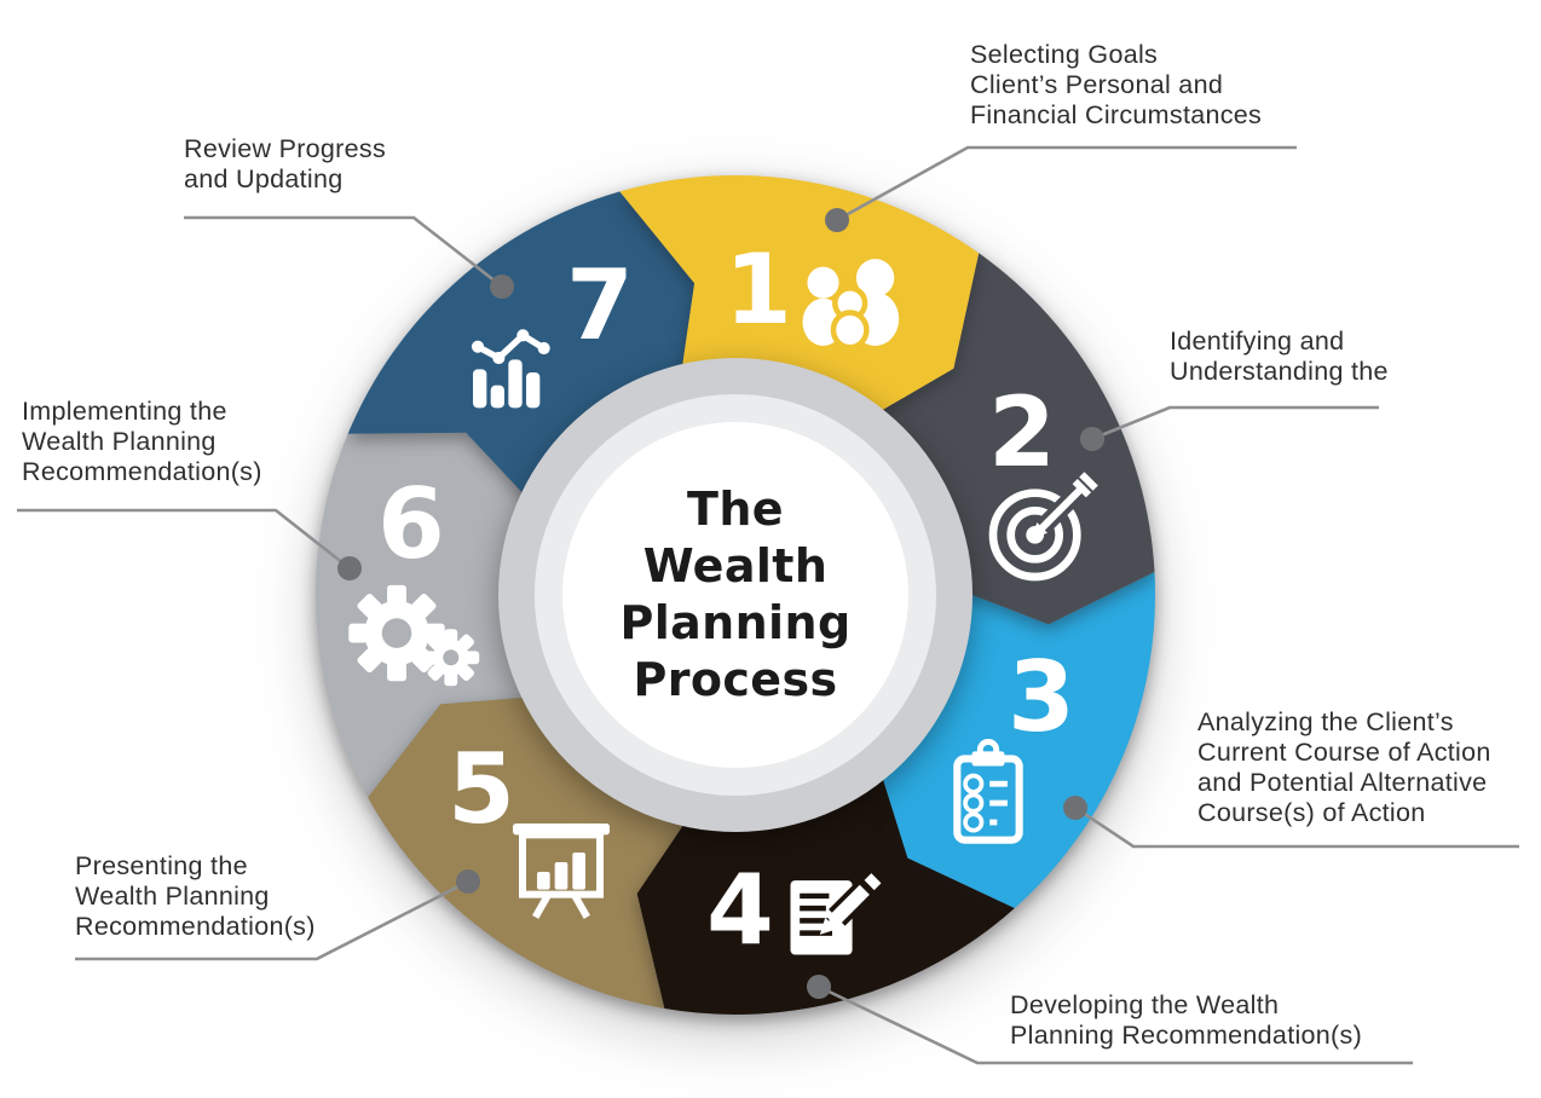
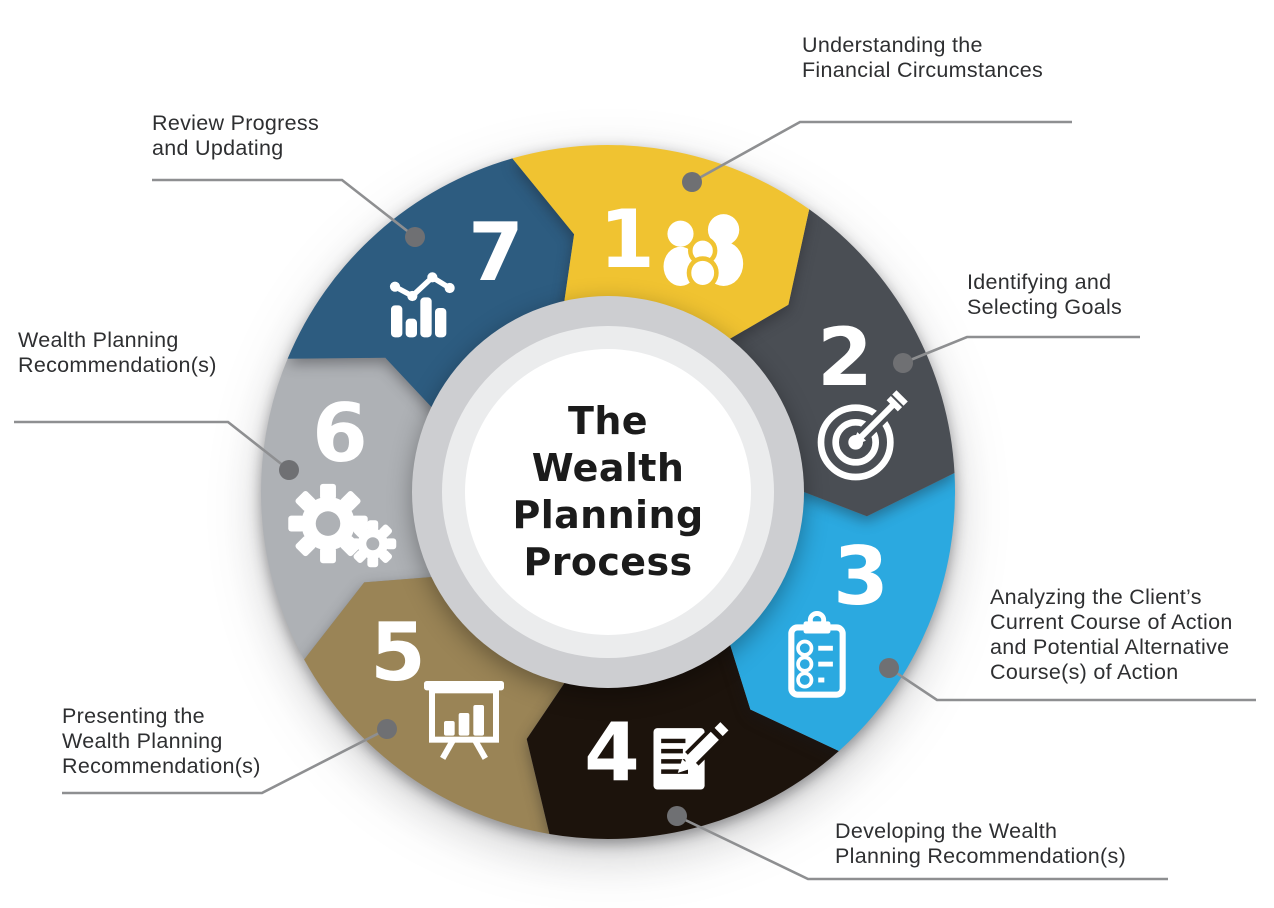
  1
  2
  3
  4
  5
  6
  7
- Selecting Goals
+ Understanding the
- Client’s Personal and
  Financial Circumstances
  Identifying and
- Understanding the
+ Selecting Goals
  Analyzing the Client’s
  Current Course of Action
  and Potential Alternative
  Course(s) of Action
  Developing the Wealth
  Planning Recommendation(s)
  Presenting the
  Wealth Planning
  Recommendation(s)
- Implementing the
  Wealth Planning
  Recommendation(s)
  Review Progress
  and Updating
  The
  Wealth
  Planning
  Process
